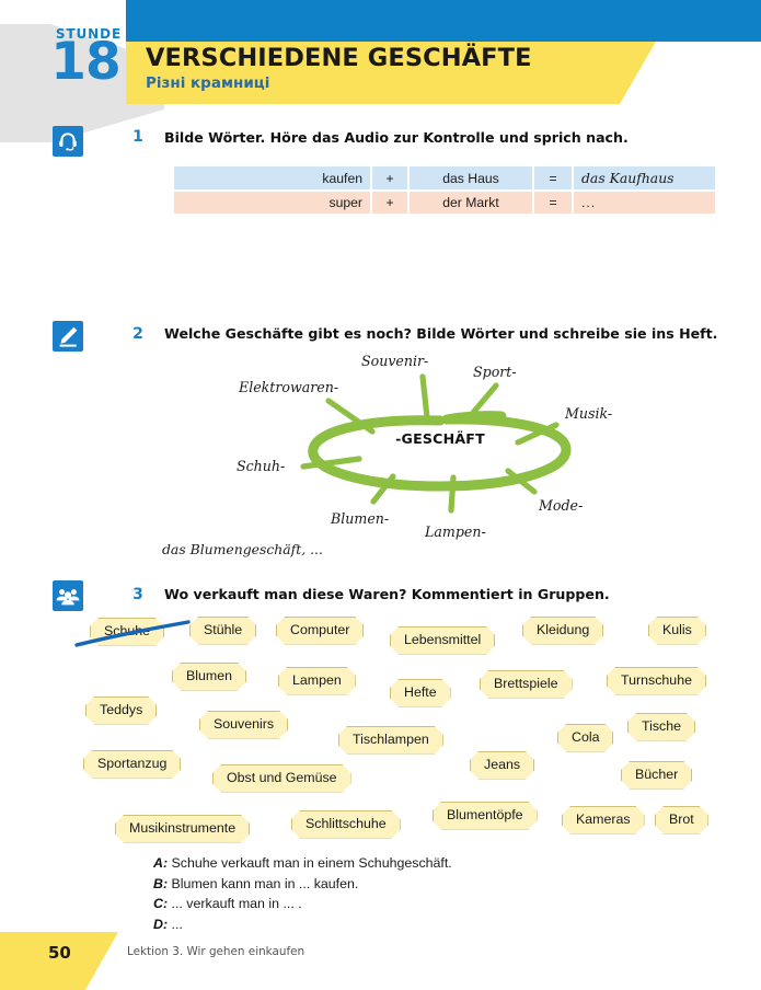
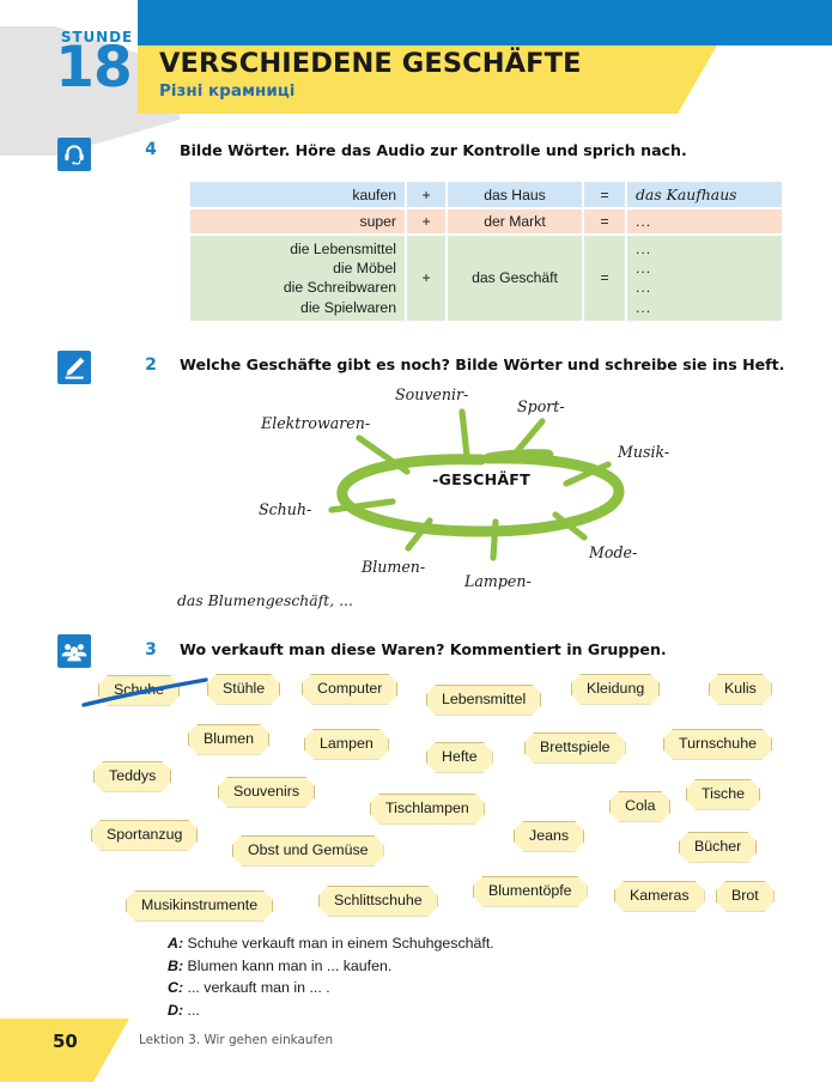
  STUNDE
  18
  VERSCHIEDENE GESCHÄFTE
  Різні крамниці
- 1
+ 4
  Bilde Wörter. Höre das Audio zur Kontrolle und sprich nach.
  kaufen	+	das Haus	=	das Kaufhaus
  super	+	der Markt	=	...
+ die Lebensmittel die Möbel die Schreibwaren die Spielwaren	+	das Geschäft	=	... ... ... ...
  2
  Welche Geschäfte gibt es noch? Bilde Wörter und schreibe sie ins Heft.
  -GESCHÄFT
  Souvenir-
  Sport-
  Elektrowaren-
  Musik-
  Schuh-
  Mode-
  Blumen-
  Lampen-
  das Blumengeschäft, ...
  3
  Wo verkauft man diese Waren? Kommentiert in Gruppen.
  Stühle
  Computer
  Lebensmittel
  Kleidung
  Kulis
  Blumen
  Lampen
  Hefte
  Brettspiele
  Turnschuhe
  Teddys
  Souvenirs
  Tischlampen
  Cola
  Tische
  Sportanzug
  Obst und Gemüse
  Jeans
  Bücher
  Musikinstrumente
  Schlittschuhe
  Blumentöpfe
  Kameras
  Brot
  A: Schuhe verkauft man in einem Schuhgeschäft.
  B: Blumen kann man in ... kaufen.
  C: ... verkauft man in ... .
  D: ...
  50
  Lektion 3. Wir gehen einkaufen
